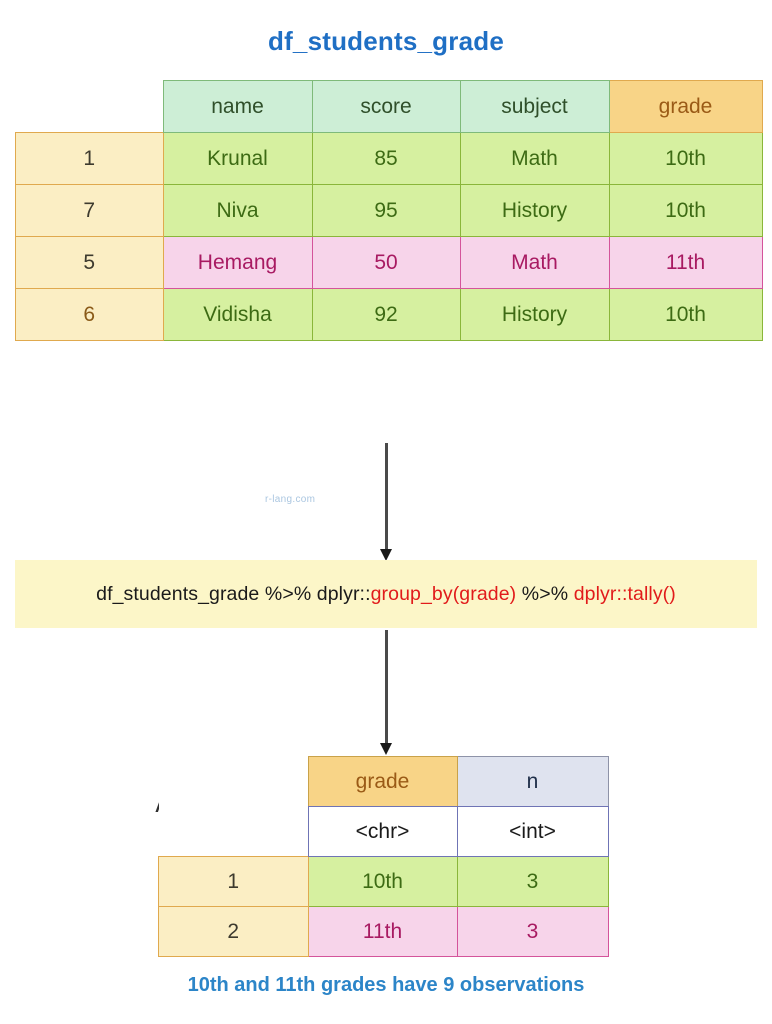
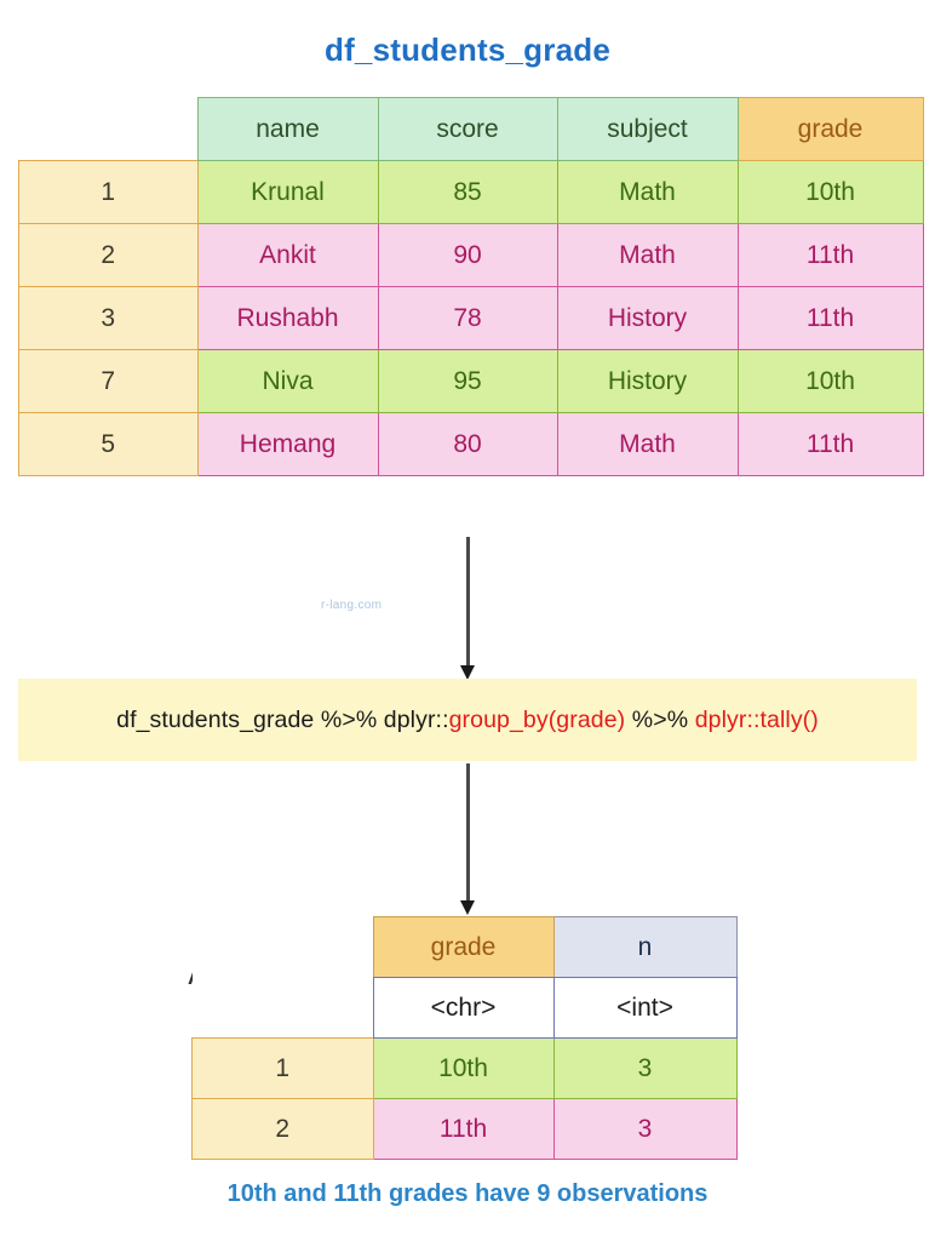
  df_students_grade
  	name	score	subject	grade
  1	Krunal	85	Math	10th
+ 2	Ankit	90	Math	11th
+ 3	Rushabh	78	History	11th
  7	Niva	95	History	10th
- 5	Hemang	50	Math	11th
+ 5	Hemang	80	Math	11th
- 6	Vidisha	92	History	10th
  r-lang.com
  df_students_grade %>% dplyr::group_by(grade) %>% dplyr::tally()
  	grade	n
  	<chr>	<int>
  1	10th	3
  2	11th	3
  10th and 11th grades have 9 observations
